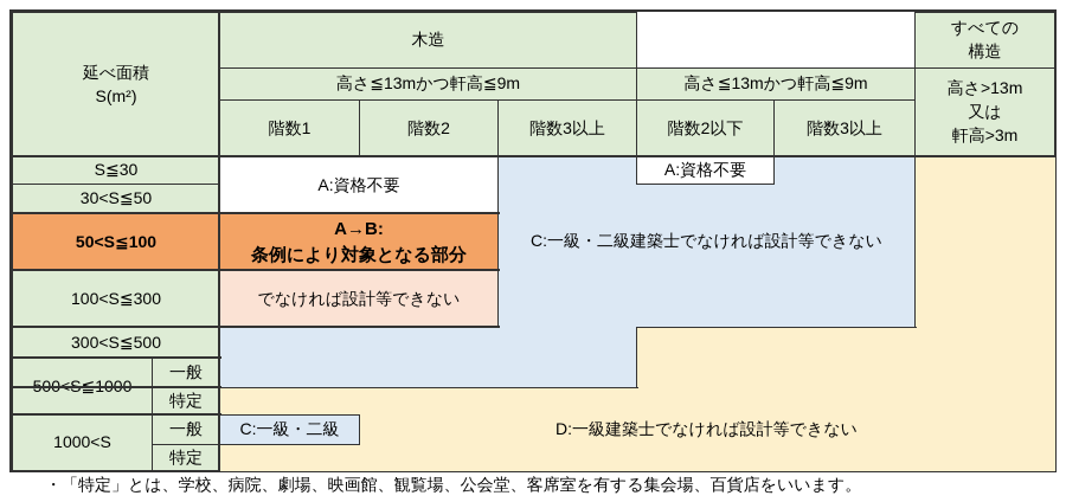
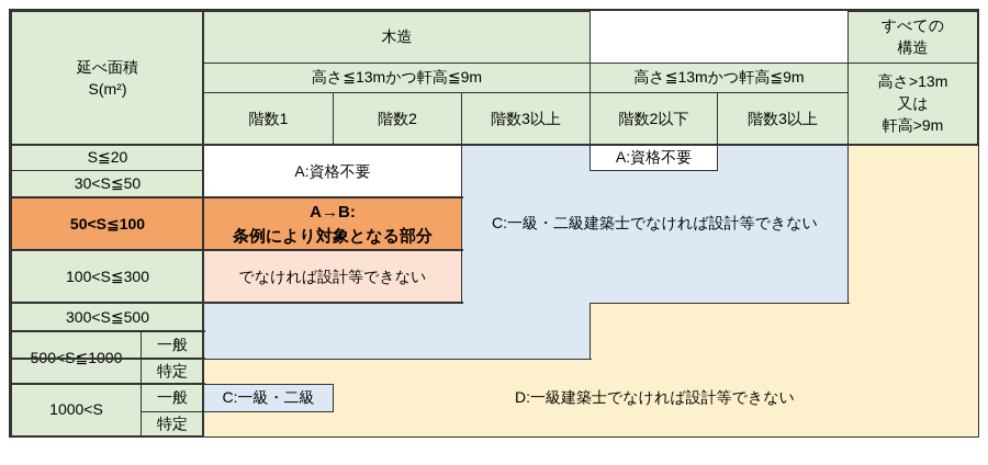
  C:一級・二級建築士でなければ設計等できない
  D:一級建築士でなければ設計等できない
  延べ面積
  S(m²)
  木造
  すべての
  構造
  高さ≦13mかつ軒高≦9m
  高さ≦13mかつ軒高≦9m
  高さ>13m
  又は
- 軒高>3m
+ 軒高>9m
  階数1
  階数2
  階数3以上
  階数2以下
  階数3以上
- S≦30
+ S≦20
  30<S≦50
  50<S≦100
  100<S≦300
  300<S≦500
  一般
  特定
  1000<S
  一般
  特定
  A:資格不要
  A→B:
  条例により対象となる部分
  でなければ設計等できない
  A:資格不要
  C:一級・二級
- ・「特定」とは、学校、病院、劇場、映画館、観覧場、公会堂、客席室を有する集会場、百貨店をいいます。
